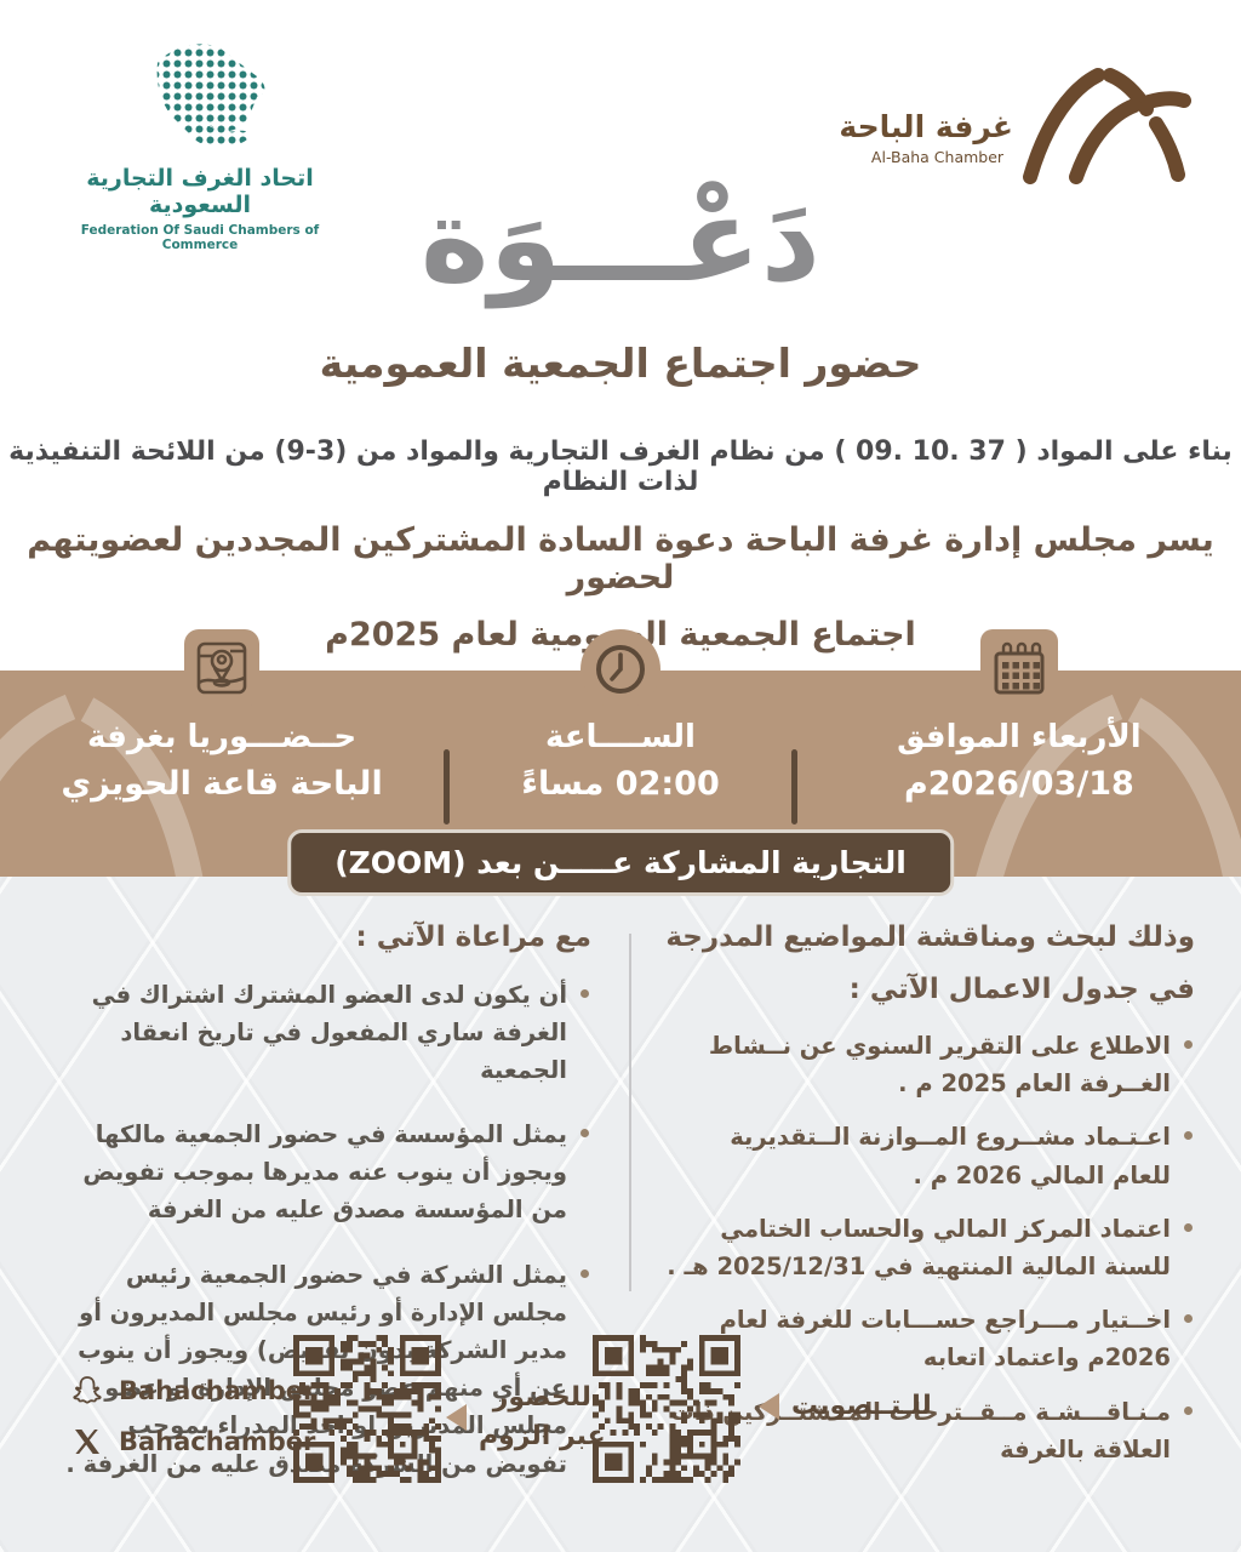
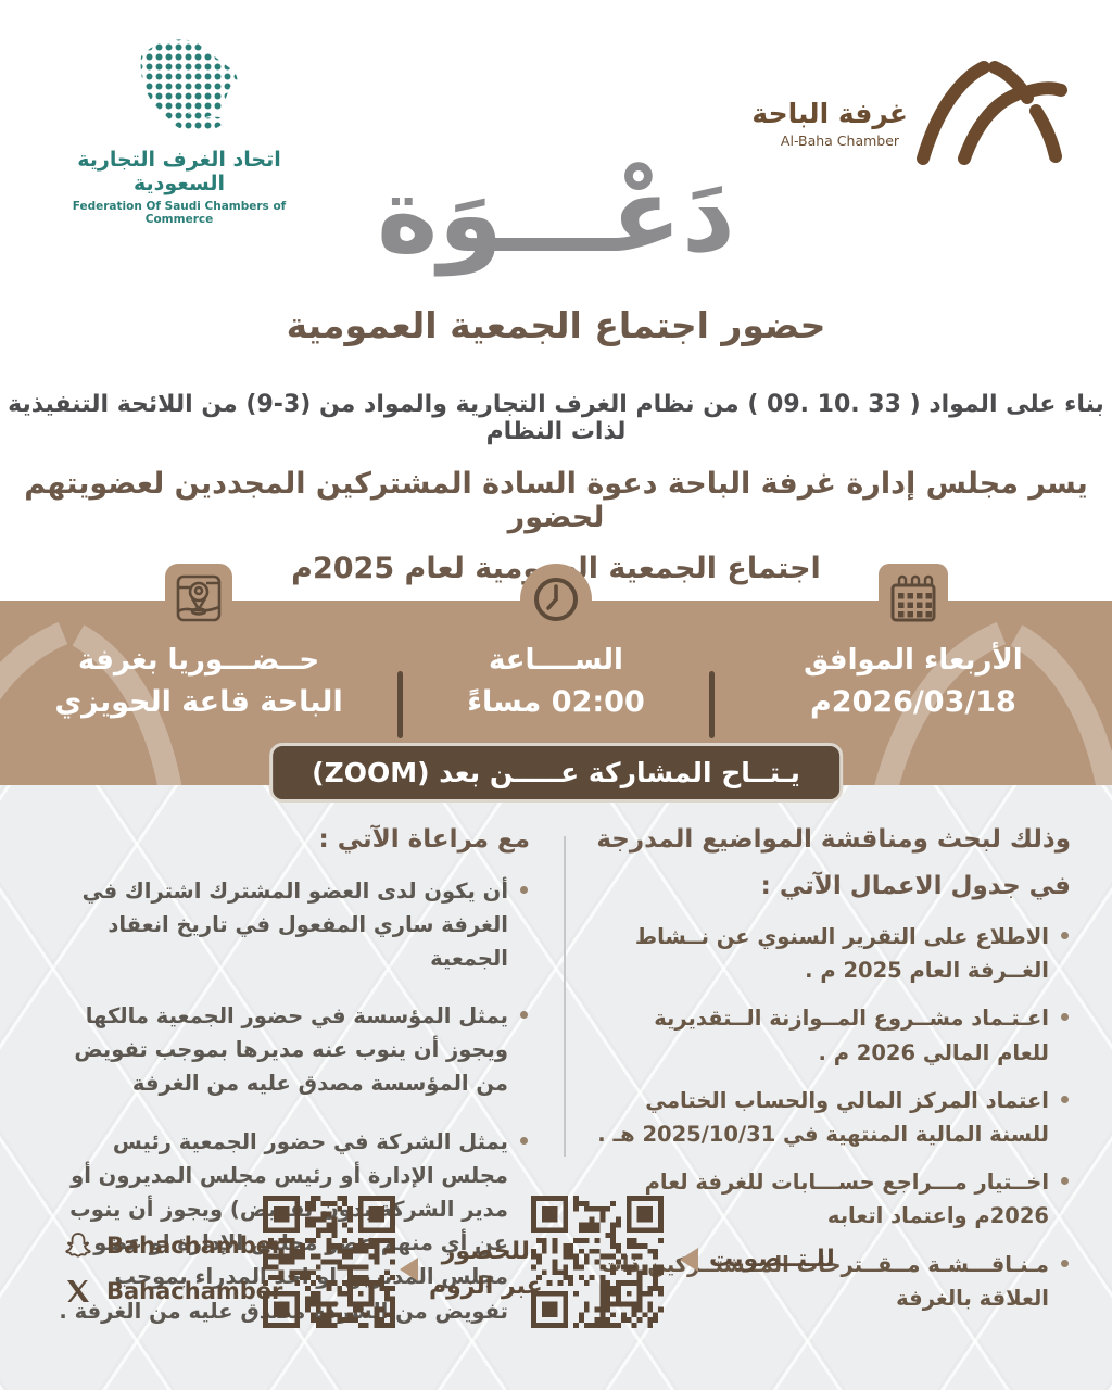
  اتحاد الغرف التجارية السعودية
  Federation Of Saudi Chambers of Commerce
  غرفة الباحة
  Al-Baha Chamber
  دَعْـــوَة
  حضور اجتماع الجمعية العمومية
- بناء على المواد ( 09. 10. 37 ) من نظام الغرف التجارية والمواد من (3-9) من اللائحة التنفيذية لذات النظام
+ بناء على المواد ( 09. 10. 33 ) من نظام الغرف التجارية والمواد من (3-9) من اللائحة التنفيذية لذات النظام
  يسر مجلس إدارة غرفة الباحة دعوة السادة المشتركين المجددين لعضويتهم لحضور
  اجتماع الجمعية الومية لعام 2025م
  الأربعاء الموافق
  2026/03/18م
  الســــاعة
  02:00 مساءً
  حــضـــوريا بغرفة
  الباحة قاعة الحويزي
- التجارية المشاركة عـــــن بعد (ZOOM)
+ يـتــاح المشاركة عـــــن بعد (ZOOM)
  وذلك لبحث ومناقشة المواضيع المدرجة في جدول الاعمال الآتي :
  الاطلاع على التقرير السنوي عن نــشاط الغــرفة العام 2025 م .
  اعـتـماد مشــروع المــوازنة الــتقديرية للعام المالي 2026 م .
- اعتماد المركز المالي والحساب الختامي للسنة المالية المنتهية في 2025/12/31 هـ .
+ اعتماد المركز المالي والحساب الختامي للسنة المالية المنتهية في 2025/10/31 هـ .
  اخــتيار مـــراجع حســـابات للغرفة لعام 2026م واعتماد اتعابه
  مـنـاقـــشـة مــقــترحات المــشتــركين ذات العلاقة بالغرفة
  مع مراعاة الآتي :
  أن يكون لدى العضو المشترك اشتراك في الغرفة ساري المفعول في تاريخ انعقاد الجمعية
  يمثل المؤسسة في حضور الجمعية مالكها ويجوز أن ينوب عنه مديرها بموجب تفويض من المؤسسة مصدق عليه من الغرفة
  يمثل الشركة في حضور الجمعية رئيس مجلس الإدارة أو رئيس مجلس المديرون أو مدير الشركة بدونيض) ويجوز أن ينوب عن أي منه عضجس الإدارة او عضو مجلس المدير او المدراء بموجب تفويض منركق عليه من الغرفة .
  Bahachambe
  Bahachamb
  للحضور
  عبر الزوم
  للـتــصويت
